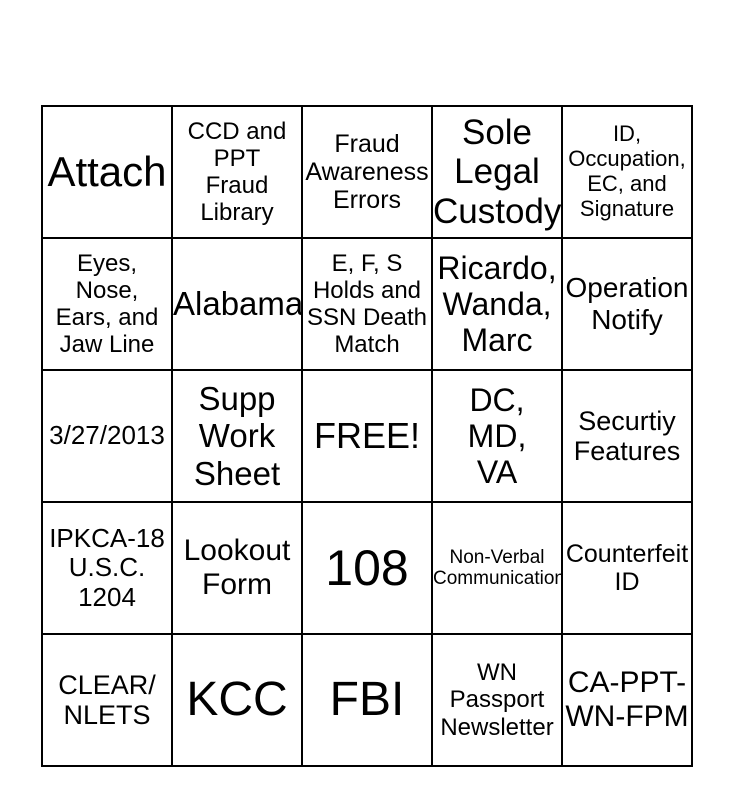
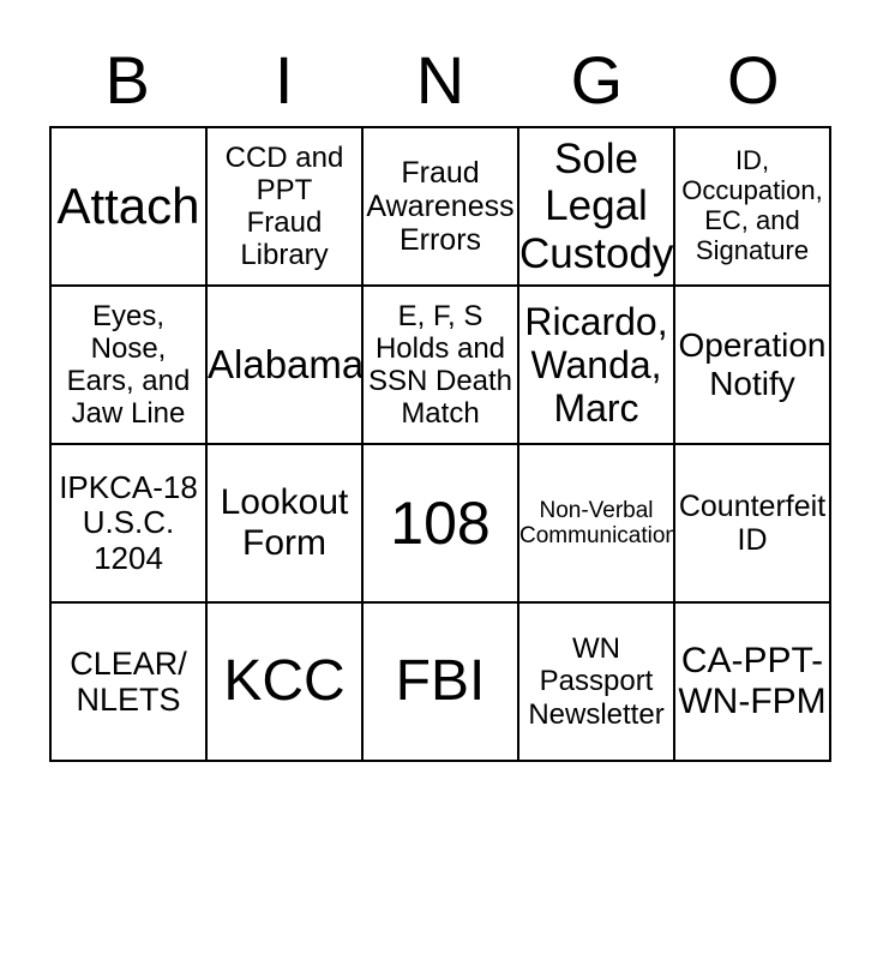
+ B
+ I
+ N
+ G
+ O
  Attach	CCD and PPT Fraud Library	Fraud Awareness Errors	Sole Legal Custody	ID, Occupation, EC, and Signature
  Eyes, Nose, Ears, and Jaw Line	Alabama	E, F, S Holds and SSN Death Match	Ricardo, Wanda, Marc	Operation Notify
- 3/27/2013	Supp Work Sheet	FREE!	DC, MD, VA	Securtiy Features
  IPKCA-18 U.S.C. 1204	Lookout Form	108	Non-Verbal Communication	Counterfeit ID
  CLEAR/ NLETS	KCC	FBI	WN Passport Newsletter	CA-PPT- WN-FPM
